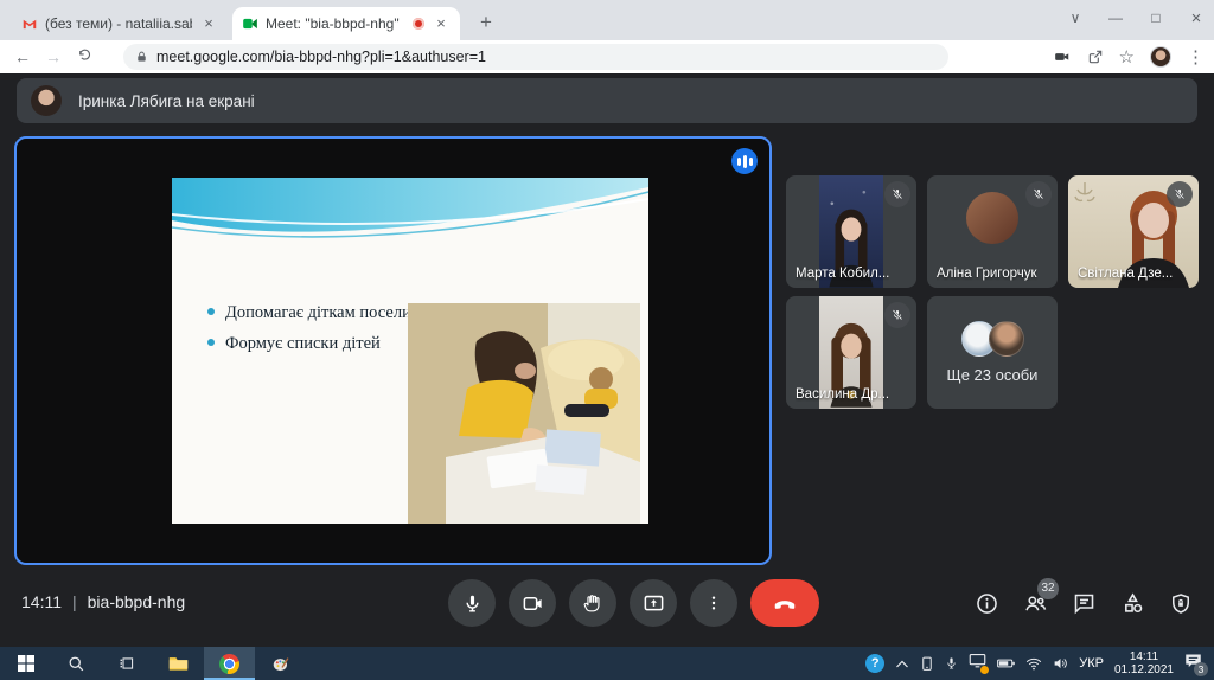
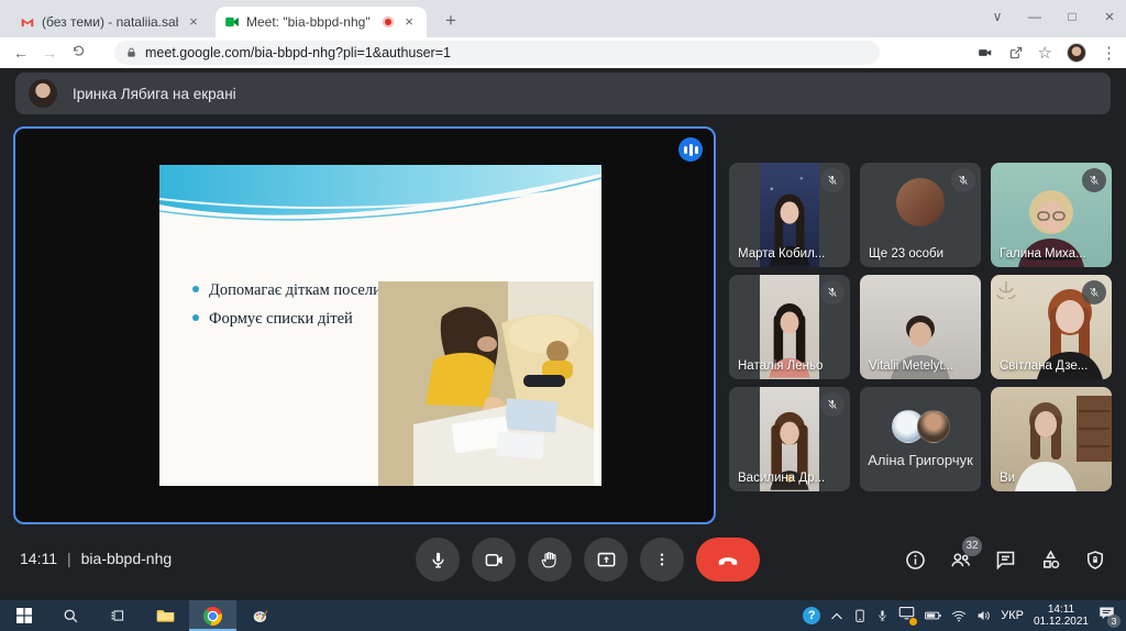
  (без теми) - nataliia.sa
  ×
  Meet: "bia-bbpd-nhg"
  ×
  +
  ∨
  —
  □
  ×
  ←
  →
  meet.google.com/bia-bbpd-nhg?pli=1&authuser=1
  ☆
  ⋮
  Іринка Лябига на екрані
  Допомагає діткам посели
  Формує списки дітей
  Марта Кобил...
- Аліна Григорчук
+ Ще 23 особи
+ Галина Миха...
+ Наталія Леньо
+ Vitalii Metelyt...
  Світлана Дзе...
  Василина Др...
- Ще 23 особи
+ Аліна Григорчук
+ Ви
  14:11
  |
  bia-bbpd-nhg
  32
  ?
  УКР
  14:11
  01.12.2021
  3
